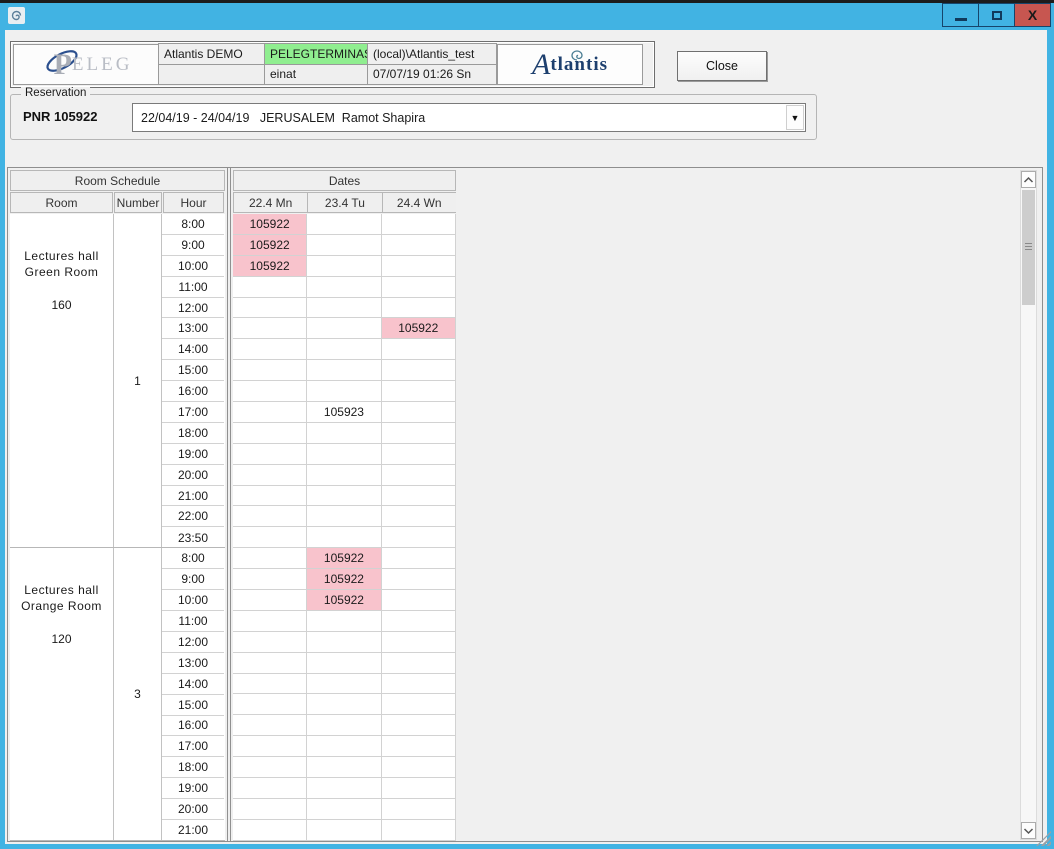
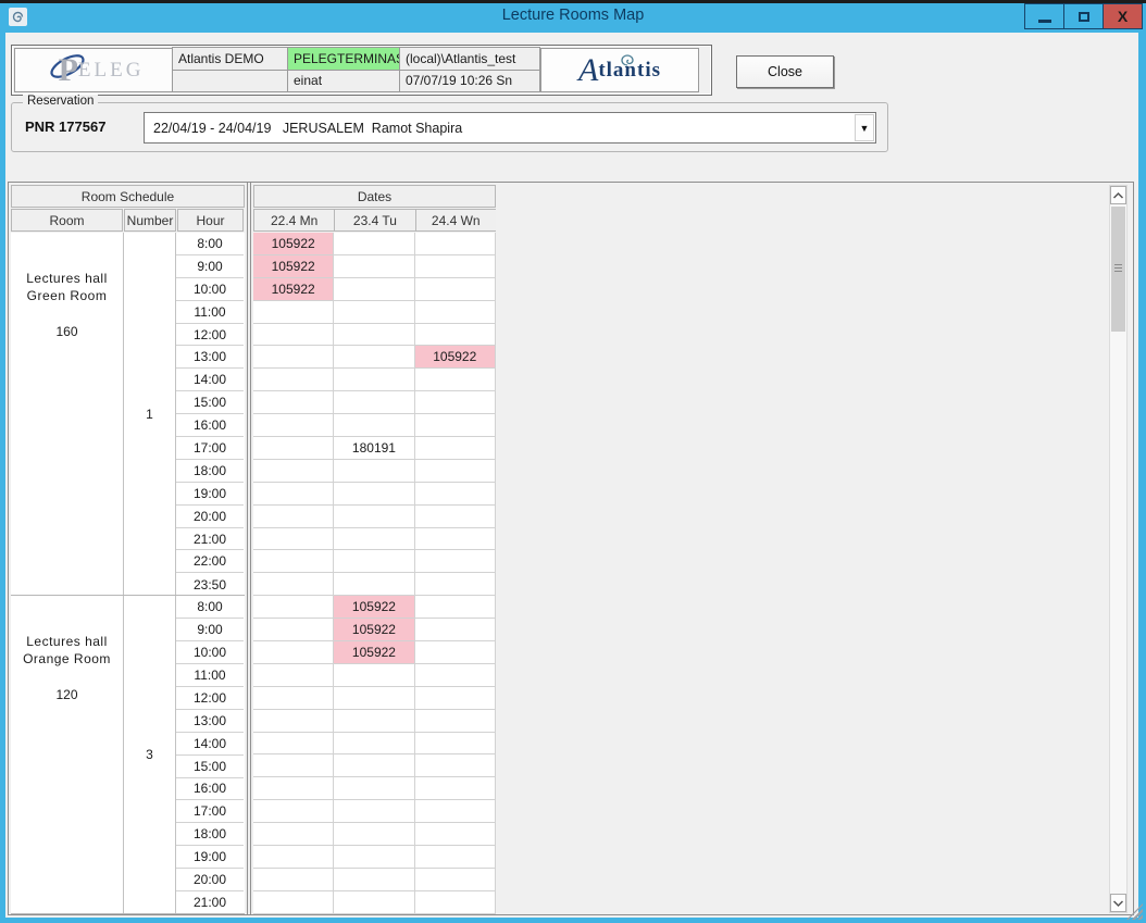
+ Lecture Rooms Map
  X
  P
  ELEG
  Atlantis DEMO
  PELEGTERMINA
  (local)\Atlantis_test
  einat
- 07/07/19 01:26 Sn
+ 07/07/19 10:26 Sn
  A
  tlantis
  Close
  Reservation
- PNR 105922
+ PNR 177567
  22/04/19 - 24/04/19 JERUSALEM Ramot Shapira
  ▼
  Room Schedule
  Room
  Number
  Hour
  Lectures hall
  Green Room
  160
  1
  8:00
  9:00
  10:00
  11:00
  12:00
  13:00
  14:00
  15:00
  16:00
  17:00
  18:00
  19:00
  20:00
  21:00
  22:00
  23:50
  Lectures hall
  Orange Room
  120
  3
  8:00
  9:00
  10:00
  11:00
  12:00
  13:00
  14:00
  15:00
  16:00
  17:00
  18:00
  19:00
  20:00
  21:00
  Dates
  22.4 Mn
  23.4 Tu
  24.4 Wn
  105922
  105922
  105922
  105922
- 105923
+ 180191
  105922
  105922
  105922
